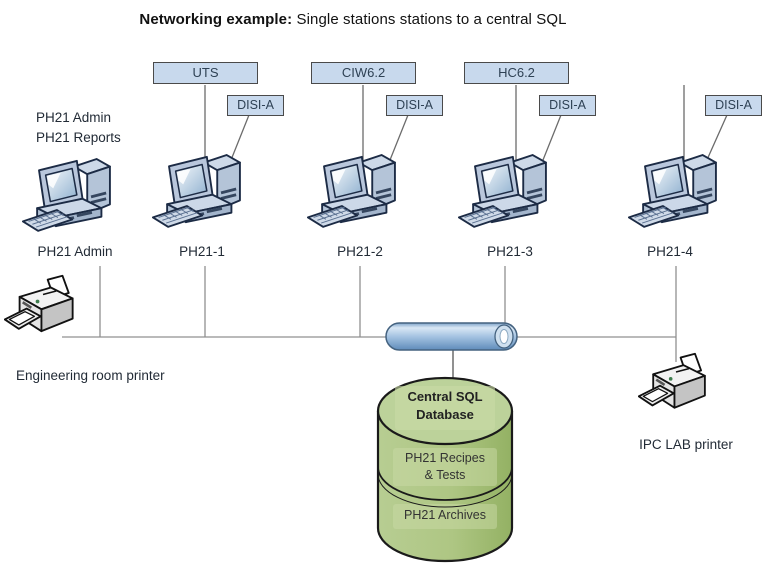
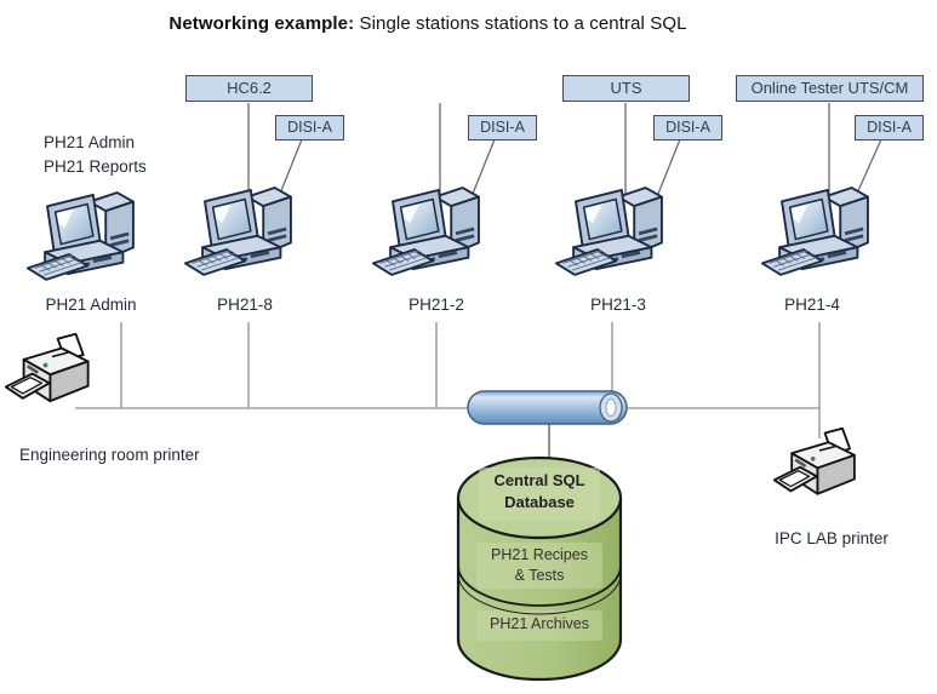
  Networking example: Single stations stations to a central SQL
- UTS
+ HC6.2
- CIW6.2
- HC6.2
+ UTS
+ Online Tester UTS/CM
  DISI-A
  DISI-A
  DISI-A
  DISI-A
  PH21 Admin
  PH21 Reports
  PH21 Admin
- PH21-1
+ PH21-8
  PH21-2
  PH21-3
  PH21-4
  Engineering room printer
  IPC LAB printer
  Central SQL
  Database
  PH21 Recipes
  & Tests
  PH21 Archives
